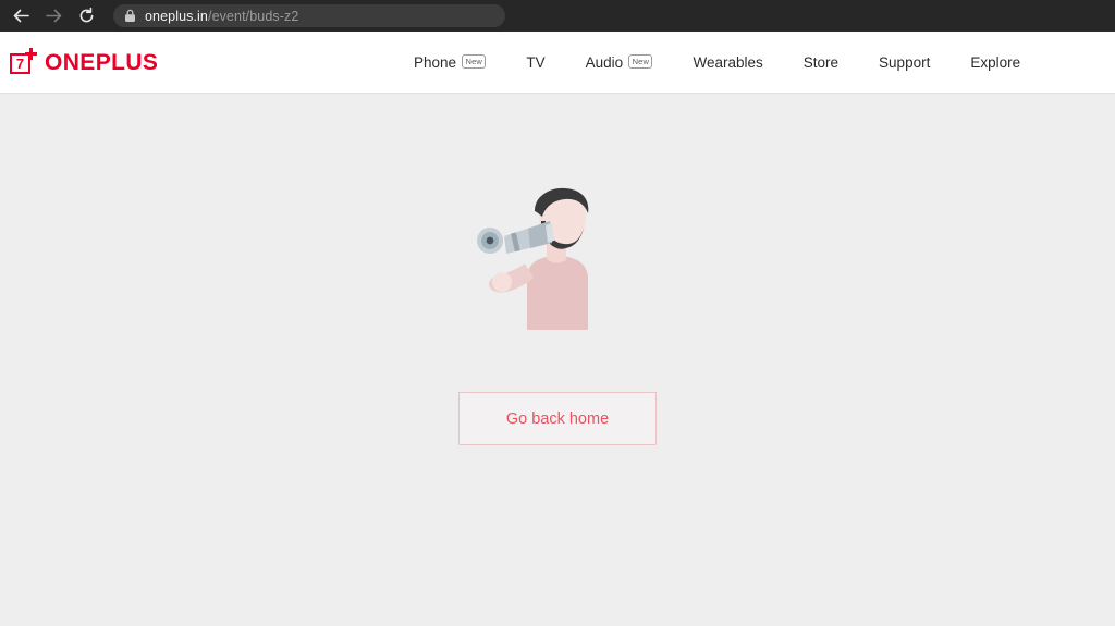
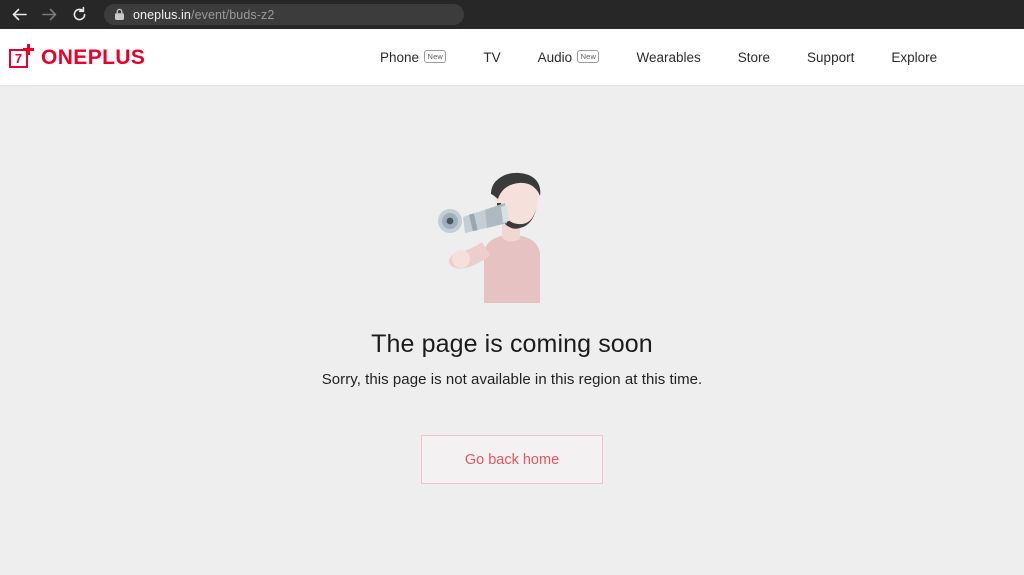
  oneplus.in/event/buds-z2
  7
  ONEPLUS
  Phone
  New
  TV
  Audio
  New
  Wearables
  Store
  Support
  Explore
+ The page is coming soon
+ Sorry, this page is not available in this region at this time.
  Go back home
